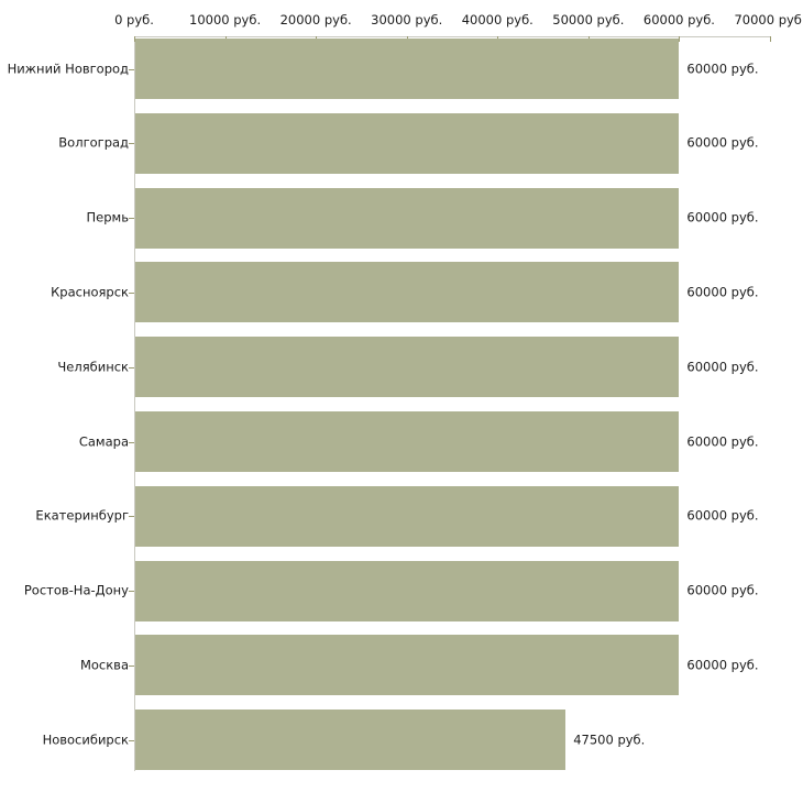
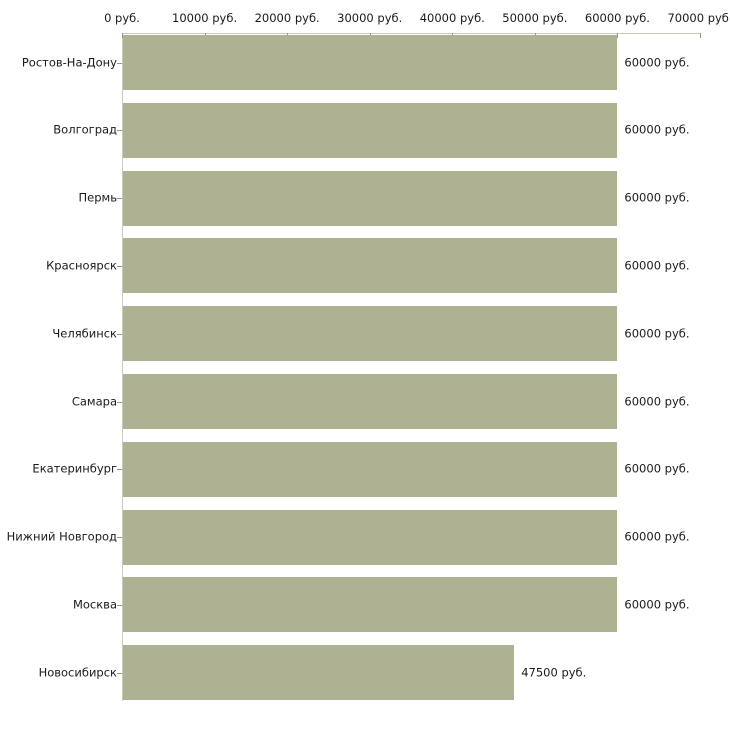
  0 руб.
  10000 руб.
  20000 руб.
  30000 руб.
  40000 руб.
  50000 руб.
  60000 руб.
  70000 руб
- Нижний Новгород
+ Ростов-На-Дону
  Волгоград
  Пермь
  Красноярск
  Челябинск
  Самара
  Екатеринбург
- Ростов-На-Дону
+ Нижний Новгород
  Москва
  Новосибирск
  60000 руб.
  60000 руб.
  60000 руб.
  60000 руб.
  60000 руб.
  60000 руб.
  60000 руб.
  60000 руб.
  60000 руб.
  47500 руб.
